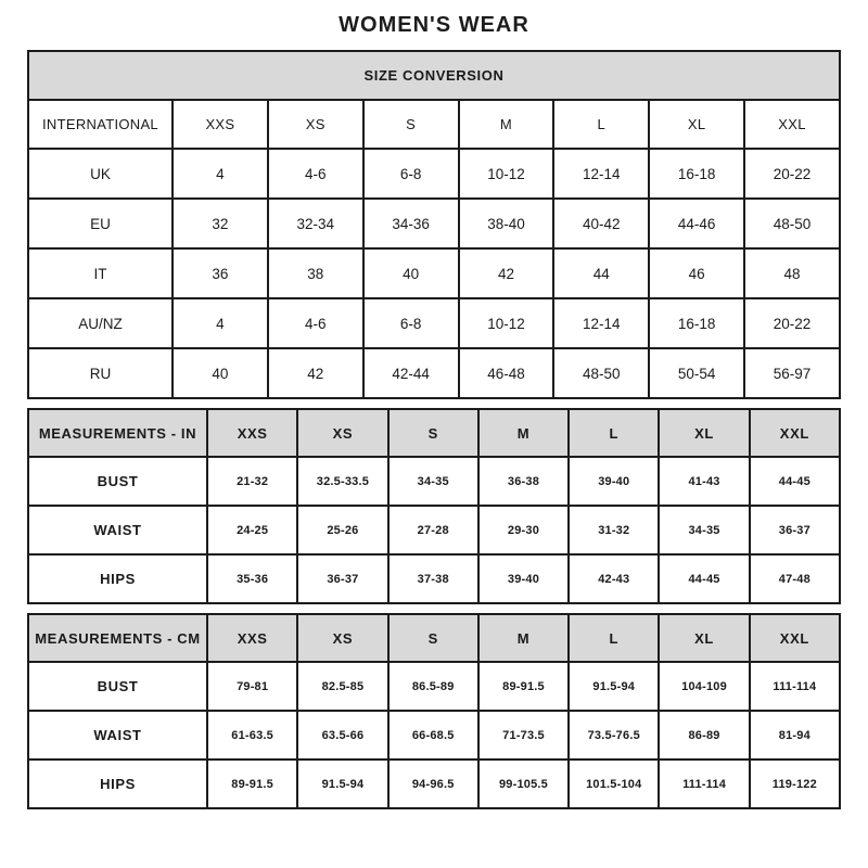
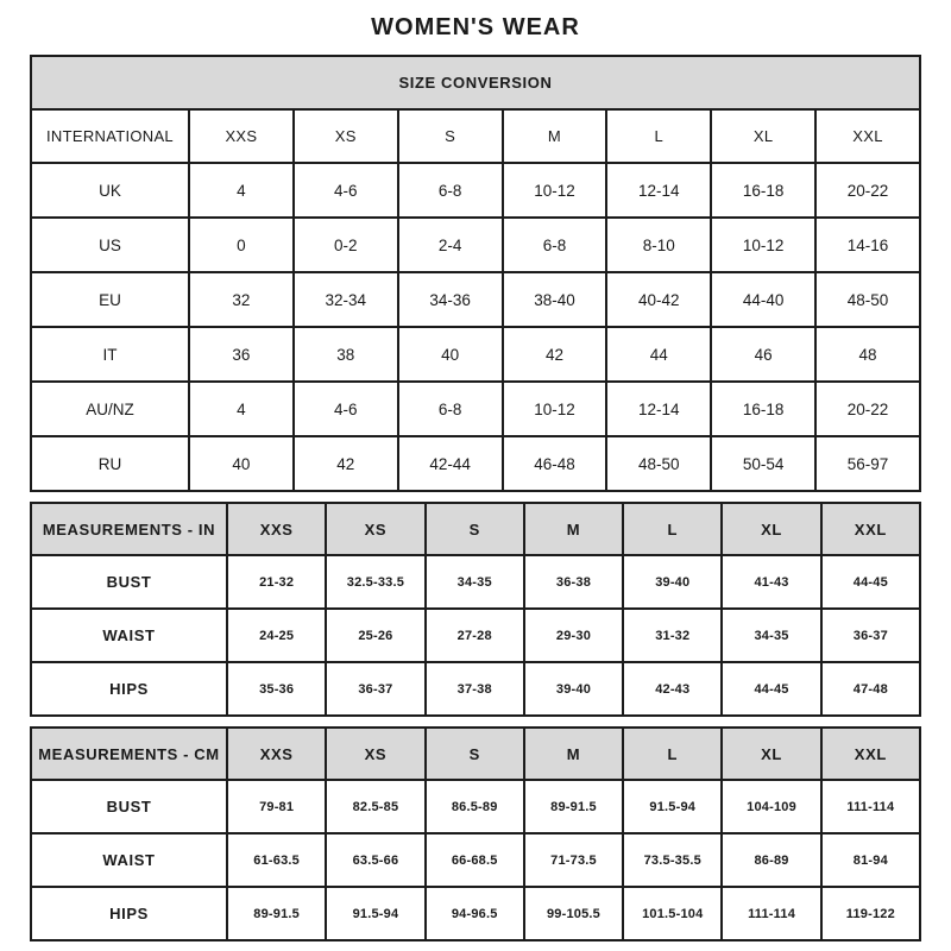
  WOMEN'S WEAR
  SIZE CONVERSION
  INTERNATIONAL	XXS	XS	S	M	L	XL	XXL
  UK	4	4-6	6-8	10-12	12-14	16-18	20-22
+ US	0	0-2	2-4	6-8	8-10	10-12	14-16
- EU	32	32-34	34-36	38-40	40-42	44-46	48-50
+ EU	32	32-34	34-36	38-40	40-42	44-40	48-50
  IT	36	38	40	42	44	46	48
  AU/NZ	4	4-6	6-8	10-12	12-14	16-18	20-22
  RU	40	42	42-44	46-48	48-50	50-54	56-97
  MEASUREMENTS - IN	XXS	XS	S	M	L	XL	XXL
  BUST	21-32	32.5-33.5	34-35	36-38	39-40	41-43	44-45
  WAIST	24-25	25-26	27-28	29-30	31-32	34-35	36-37
  HIPS	35-36	36-37	37-38	39-40	42-43	44-45	47-48
  MEASUREMENTS - CM	XXS	XS	S	M	L	XL	XXL
  BUST	79-81	82.5-85	86.5-89	89-91.5	91.5-94	104-109	111-114
- WAIST	61-63.5	63.5-66	66-68.5	71-73.5	73.5-76.5	86-89	81-94
+ WAIST	61-63.5	63.5-66	66-68.5	71-73.5	73.5-35.5	86-89	81-94
  HIPS	89-91.5	91.5-94	94-96.5	99-105.5	101.5-104	111-114	119-122
